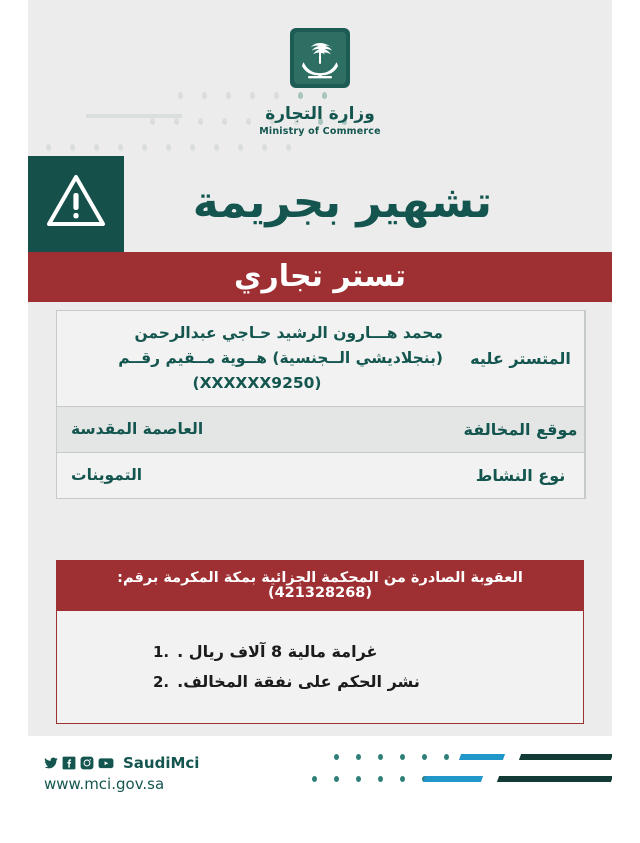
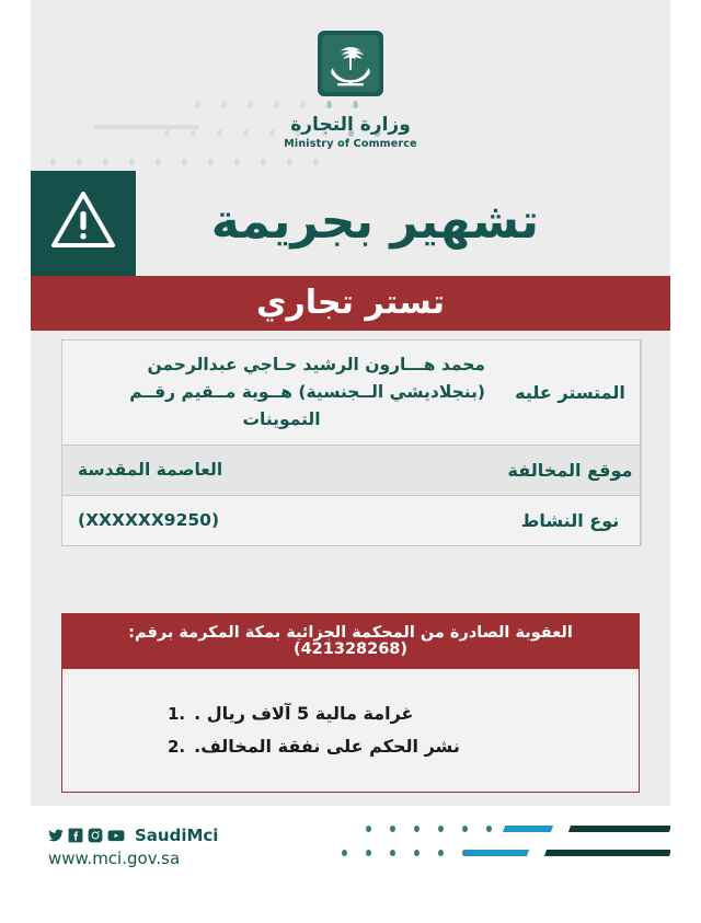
  وزارة التجارة
  Ministry of Commerce
  تشهير بجريمة
  تستر تجاري
  المتستر عليه
  محمد هـــارون الرشيد حـاجي عبدالرحمن
  (بنجلاديشي الــجنسية) هــوية مــقيم رقــم
- (XXXXXX9250)
+ التموينات
  موقع المخالفة
  العاصمة المقدسة
  نوع النشاط
- التموينات
+ (XXXXXX9250)
  العقوبة الصادرة من المحكمة الجزائية بمكة المكرمة برقم:(421328268)
- غرامة مالية 8 آلاف ريال .
+ غرامة مالية 5 آلاف ريال .
  1.
  نشر الحكم على نفقة المخالف.
  2.
  SaudiMci
  www.mci.gov.sa
